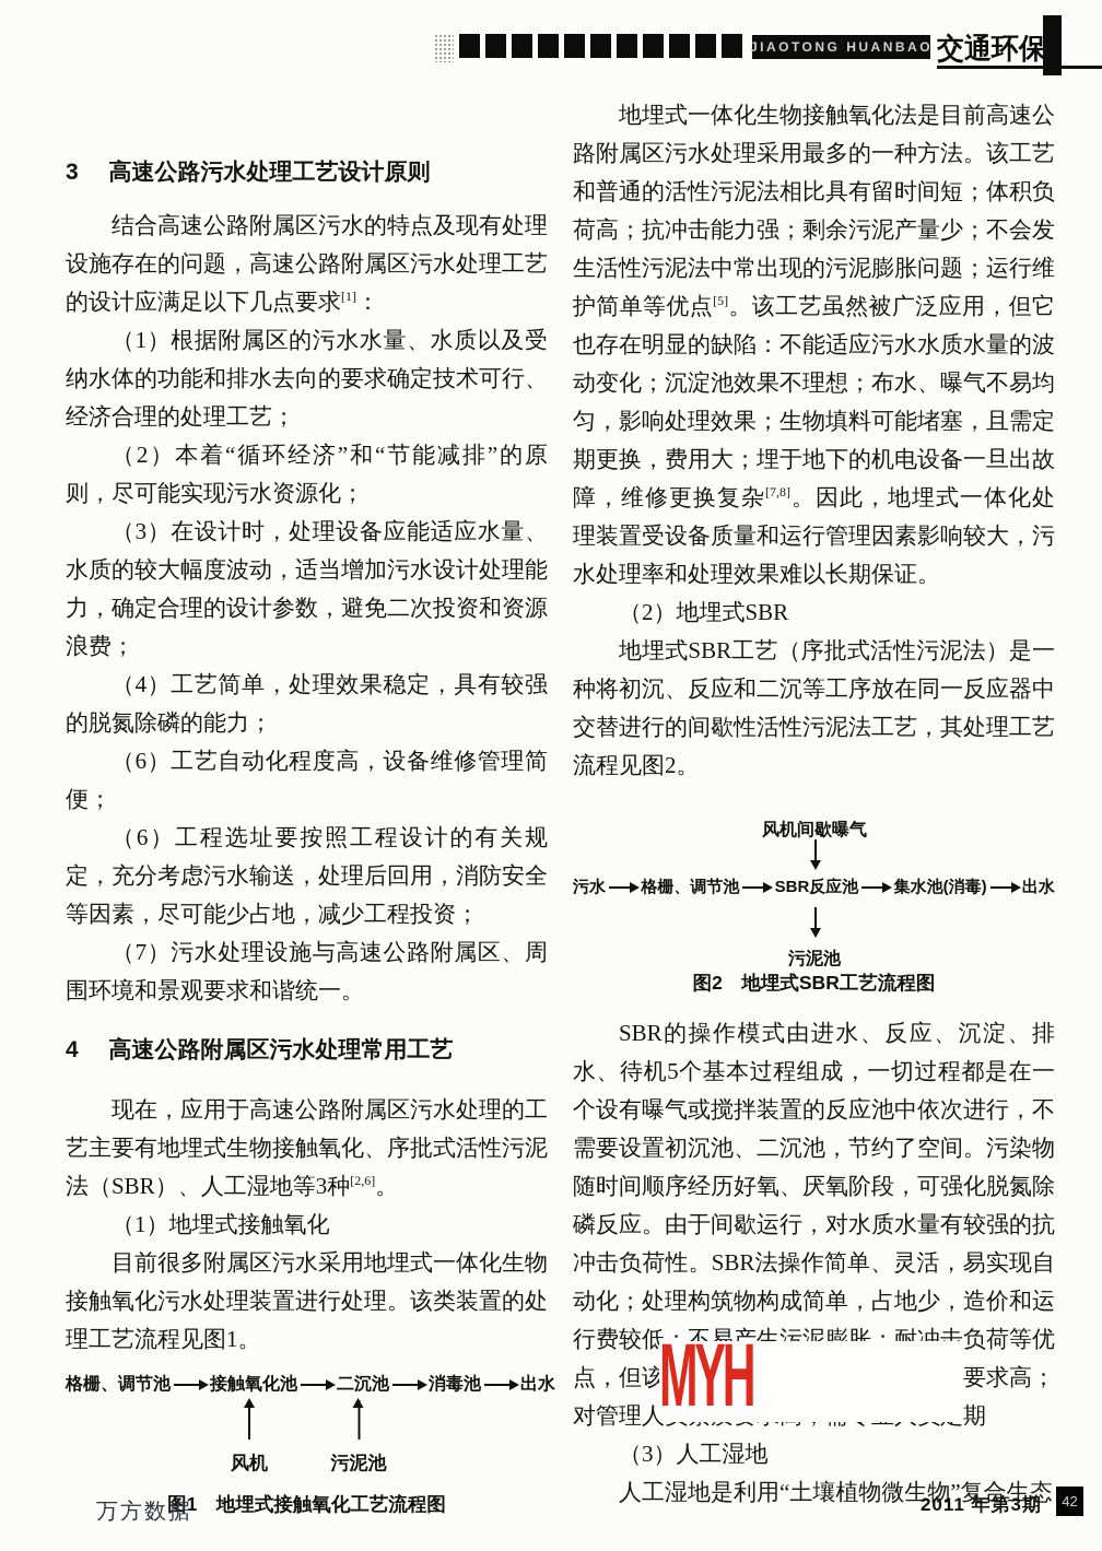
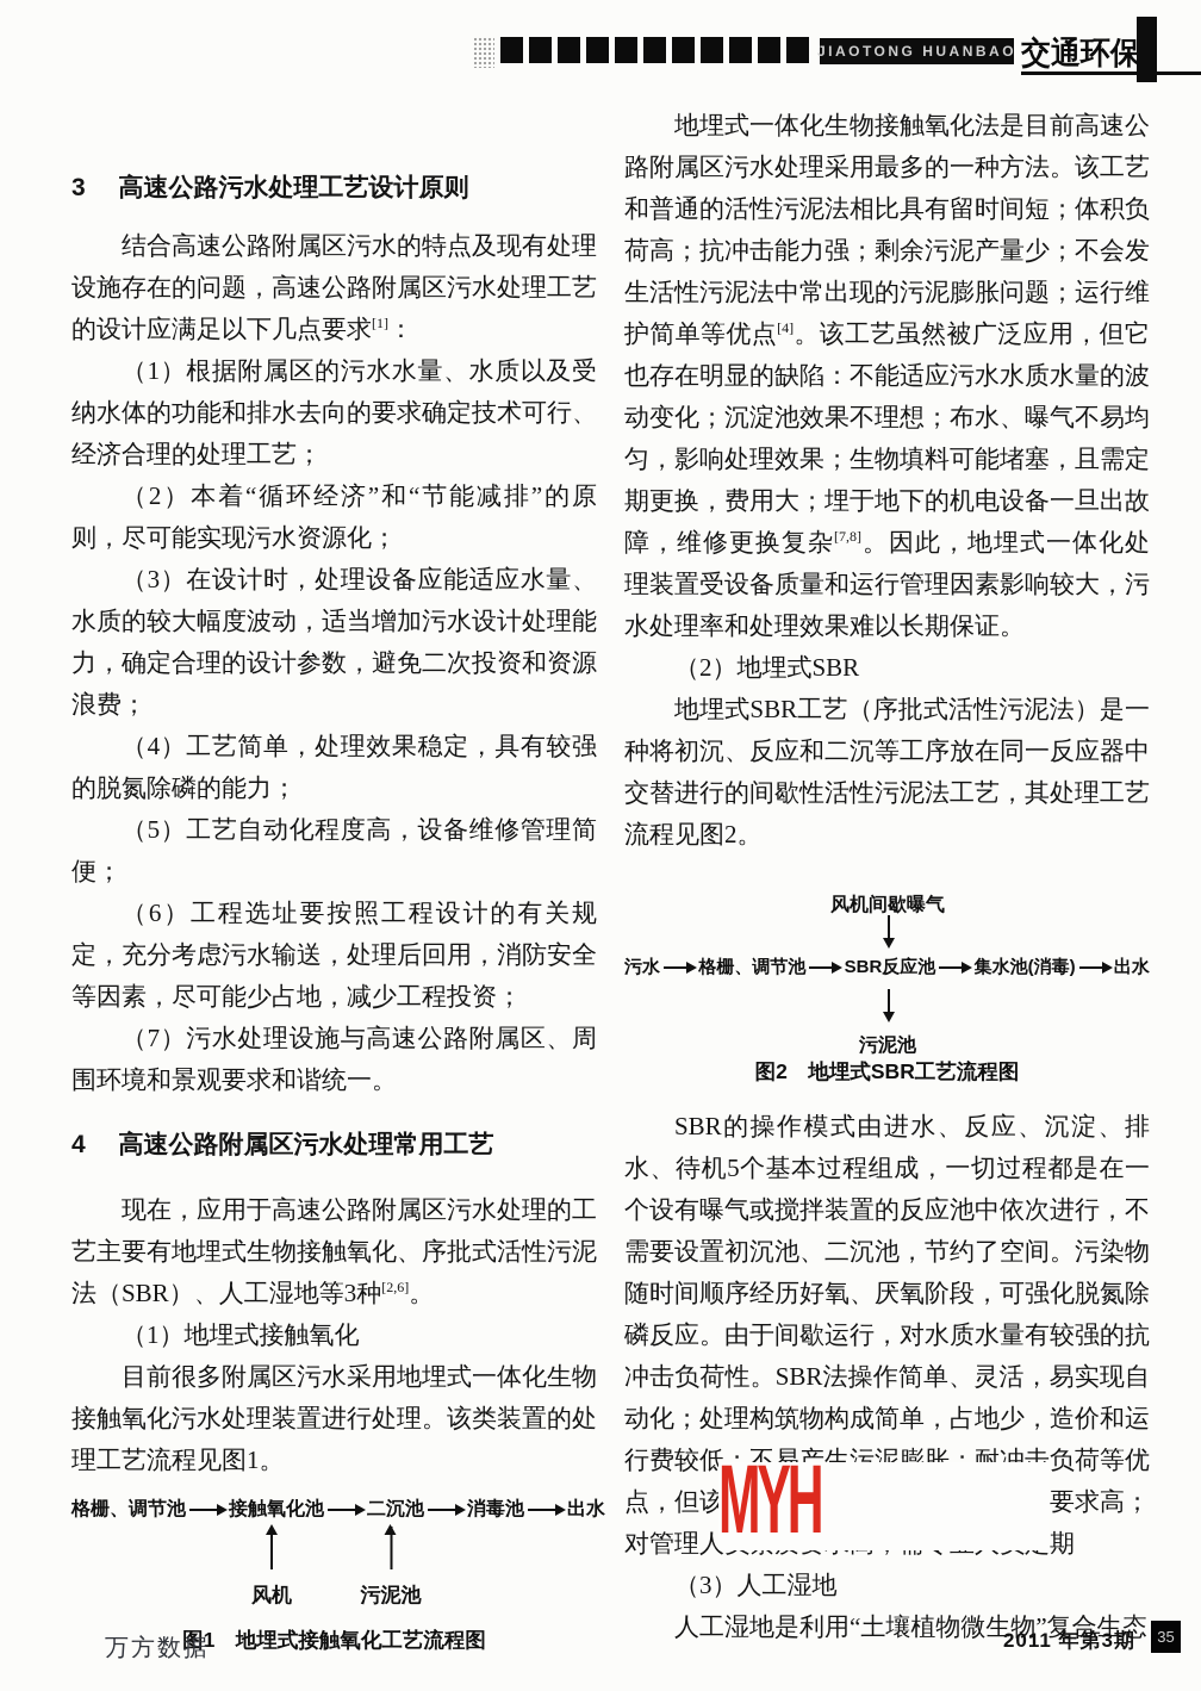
  JIAOTONG HUANBAO
  交通环保
  3 高速公路污水处理工艺设计原则
  结合高速公路附属区污水的特点及现有处理设施存在的问题，高速公路附属区污水处理工艺的设计应满足以下几点要求[1]：
  （1）根据附属区的污水水量、水质以及受纳水体的功能和排水去向的要求确定技术可行、经济合理的处理工艺；
  （2）本着“循环经济”和“节能减排”的原则，尽可能实现污水资源化；
  （3）在设计时，处理设备应能适应水量、水质的较大幅度波动，适当增加污水设计处理能力，确定合理的设计参数，避免二次投资和资源浪费；
  （4）工艺简单，处理效果稳定，具有较强的脱氮除磷的能力；
- （6）工艺自动化程度高，设备维修管理简便；
+ （5）工艺自动化程度高，设备维修管理简便；
  （6）工程选址要按照工程设计的有关规定，充分考虑污水输送，处理后回用，消防安全等因素，尽可能少占地，减少工程投资；
  （7）污水处理设施与高速公路附属区、周围环境和景观要求和谐统一。
  4 高速公路附属区污水处理常用工艺
  现在，应用于高速公路附属区污水处理的工艺主要有地埋式生物接触氧化、序批式活性污泥法（SBR）、人工湿地等3种[2,6]。
  （1）地埋式接触氧化
  目前很多附属区污水采用地埋式一体化生物接触氧化污水处理装置进行处理。该类装置的处理工艺流程见图1。
  格栅、调节池
  接触氧化池
  二沉池
  消毒池
  出水
  风机
  污泥池
  图1 地埋式接触氧化工艺流程图
- 地埋式一体化生物接触氧化法是目前高速公路附属区污水处理采用最多的一种方法。该工艺和普通的活性污泥法相比具有留时间短；体积负荷高；抗冲击能力强；剩余污泥产量少；不会发生活性污泥法中常出现的污泥膨胀问题；运行维护简单等优点[5]。该工艺虽然被广泛应用，但它也存在明显的缺陷：不能适应污水水质水量的波动变化；沉淀池效果不理想；布水、曝气不易均匀，影响处理效果；生物填料可能堵塞，且需定期更换，费用大；埋于地下的机电设备一旦出故障，维修更换复杂[7,8]。因此，地埋式一体化处理装置受设备质量和运行管理因素影响较大，污水处理率和处理效果难以长期保证。
+ 地埋式一体化生物接触氧化法是目前高速公路附属区污水处理采用最多的一种方法。该工艺和普通的活性污泥法相比具有留时间短；体积负荷高；抗冲击能力强；剩余污泥产量少；不会发生活性污泥法中常出现的污泥膨胀问题；运行维护简单等优点[4]。该工艺虽然被广泛应用，但它也存在明显的缺陷：不能适应污水水质水量的波动变化；沉淀池效果不理想；布水、曝气不易均匀，影响处理效果；生物填料可能堵塞，且需定期更换，费用大；埋于地下的机电设备一旦出故障，维修更换复杂[7,8]。因此，地埋式一体化处理装置受设备质量和运行管理因素影响较大，污水处理率和处理效果难以长期保证。
  （2）地埋式SBR
  地埋式SBR工艺（序批式活性污泥法）是一种将初沉、反应和二沉等工序放在同一反应器中交替进行的间歇性活性污泥法工艺，其处理工艺流程见图2。
  风机间歇曝气
  污水
  格栅、调节池
  SBR反应池
  集水池(消毒)
  出水
  污泥池
  图2 地埋式SBR工艺流程图
  SBR的操作模式由进水、反应、沉淀、排水、待机5个基本过程组成，一切过程都是在一个设有曝气或搅拌装置的反应池中依次进行，不需要设置初沉池、二沉池，节约了空间。污染物随时间顺序经历好氧、厌氧阶段，可强化脱氮除磷反应。由于间歇运行，对水质水量有较强的抗冲击负荷性。SBR法操作简单、灵活，易实现自动化；处理构筑物构成简单，占地少，造价和运行费较低；不易产生污泥膨胀；耐冲击负荷等优点，但该要求高；对管理人期
  （3）人工湿地
  人工湿地是利用“土壤植物微生物”复合生态
  MYH
  万方数据
  2011 年第3期
- 42
+ 35
